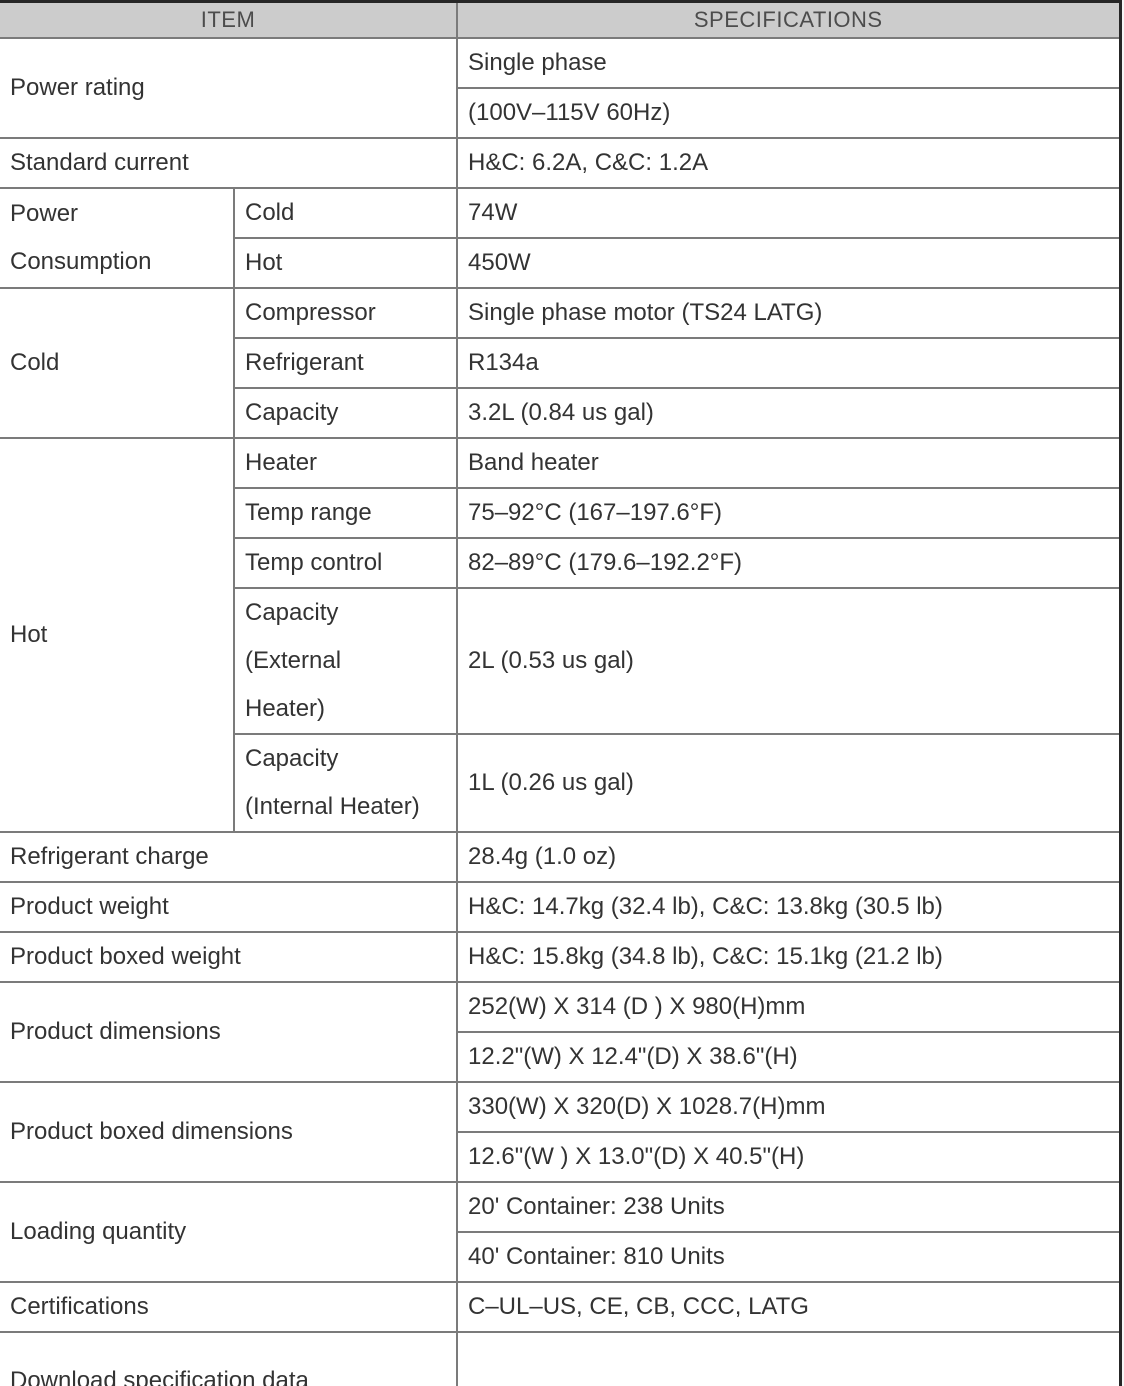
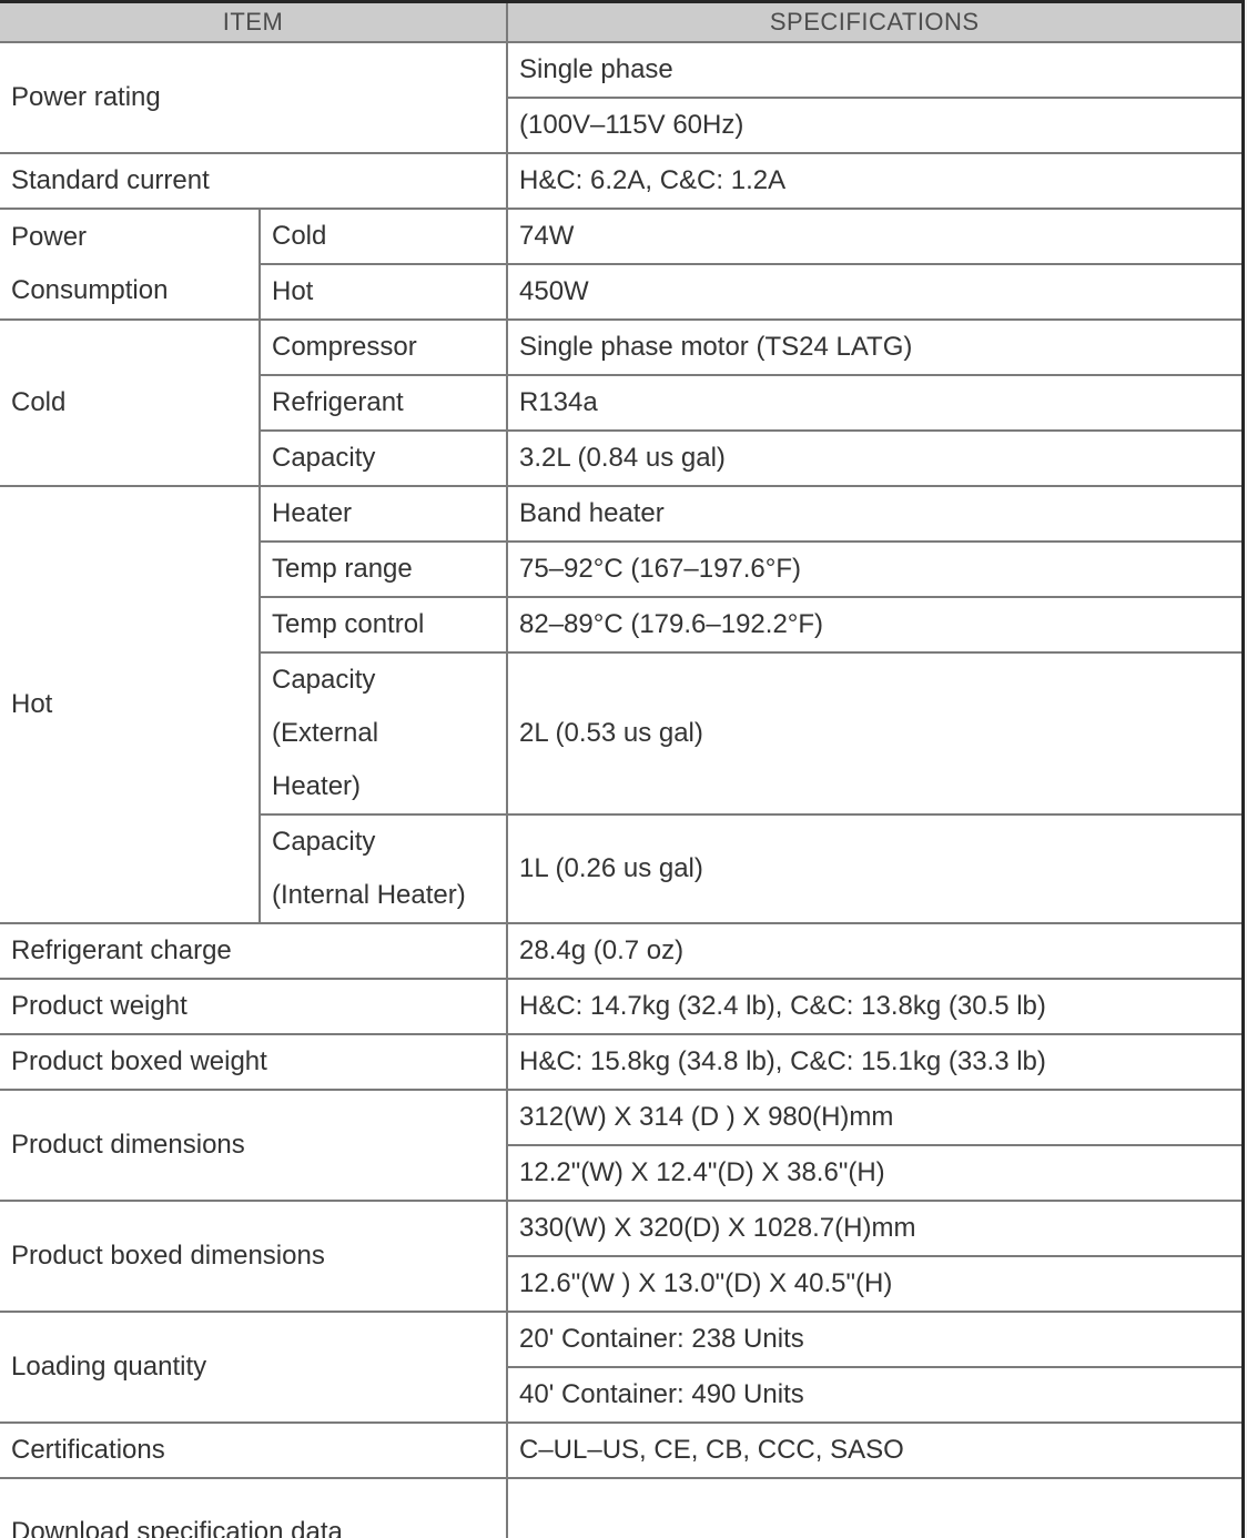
  ITEM	SPECIFICATIONS
  Power rating	Single phase
  (100V–115V 60Hz)
  Standard current	H&C: 6.2A, C&C: 1.2A
  Power Consumption	Cold	74W
  Hot	450W
  Cold	Compressor	Single phase motor (TS24 LATG)
  Refrigerant	R134a
  Capacity	3.2L (0.84 us gal)
  Hot	Heater	Band heater
  Temp range	75–92°C (167–197.6°F)
  Temp control	82–89°C (179.6–192.2°F)
  Capacity (External Heater)	2L (0.53 us gal)
  Capacity (Internal Heater)	1L (0.26 us gal)
- Refrigerant charge	28.4g (1.0 oz)
+ Refrigerant charge	28.4g (0.7 oz)
  Product weight	H&C: 14.7kg (32.4 lb), C&C: 13.8kg (30.5 lb)
- Product boxed weight	H&C: 15.8kg (34.8 lb), C&C: 15.1kg (21.2 lb)
+ Product boxed weight	H&C: 15.8kg (34.8 lb), C&C: 15.1kg (33.3 lb)
- Product dimensions	252(W) X 314 (D ) X 980(H)mm
+ Product dimensions	312(W) X 314 (D ) X 980(H)mm
  12.2"(W) X 12.4"(D) X 38.6"(H)
  Product boxed dimensions	330(W) X 320(D) X 1028.7(H)mm
  12.6"(W ) X 13.0"(D) X 40.5"(H)
  Loading quantity	20' Container: 238 Units
- 40' Container: 810 Units
+ 40' Container: 490 Units
- Certifications	C–UL–US, CE, CB, CCC, LATG
+ Certifications	C–UL–US, CE, CB, CCC, SASO
  Download specification data
